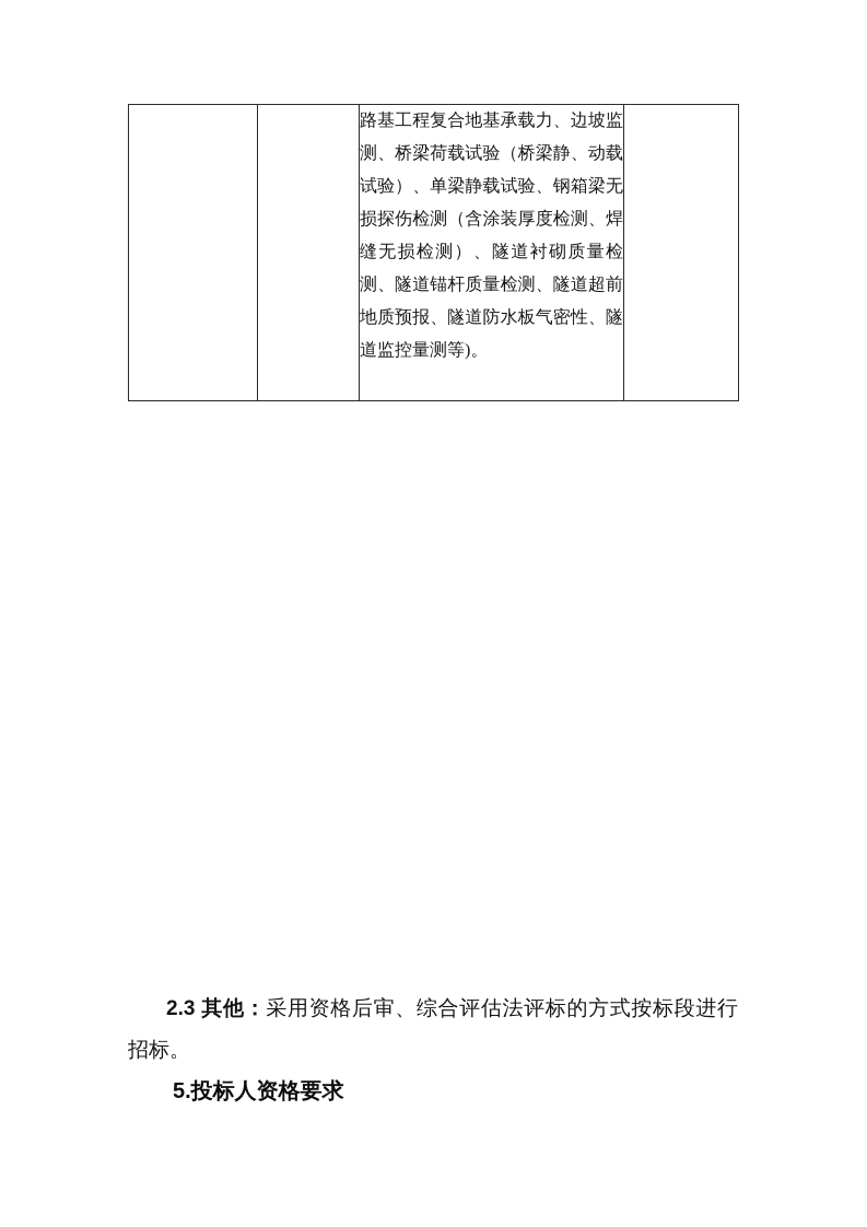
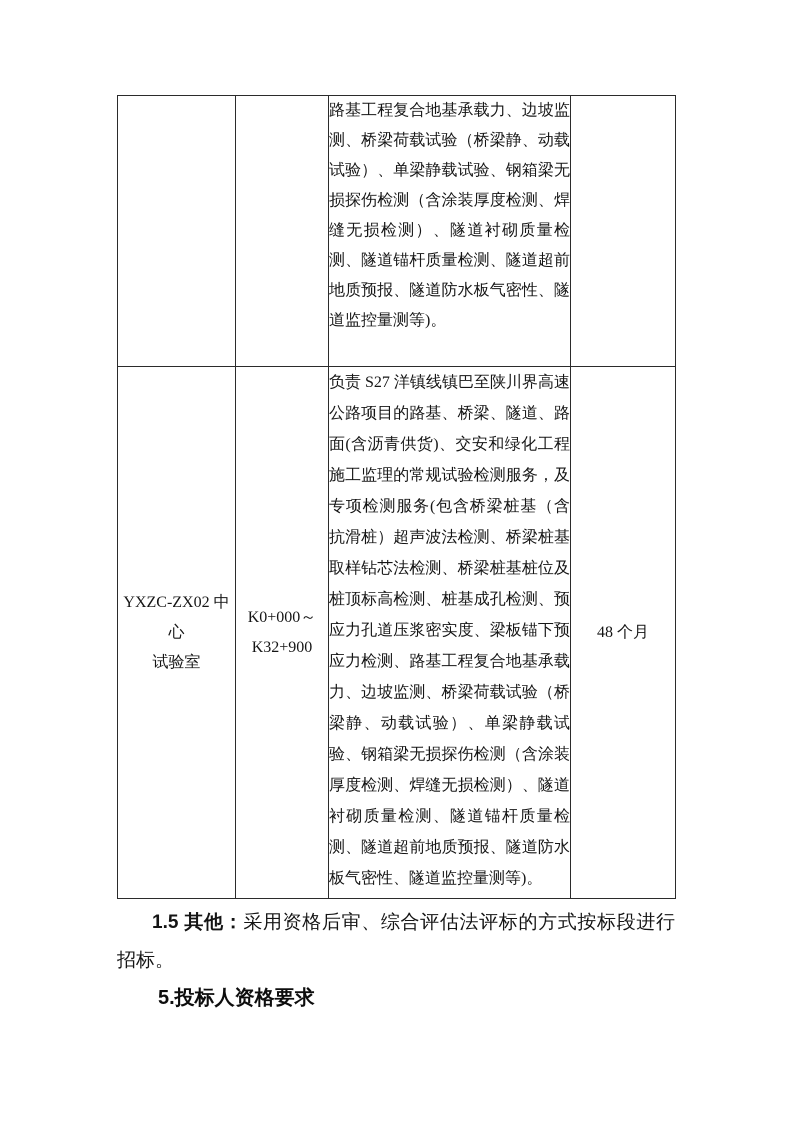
  		路基工程复合地基承载力、边坡监测、桥梁荷载试验（桥梁静、动载试验）、单梁静载试验、钢箱梁无损探伤检测（含涂装厚度检测、焊缝无损检测）、隧道衬砌质量检测、隧道锚杆质量检测、隧道超前地质预报、隧道防水板气密性、隧道监控量测等)。
+ YXZC-ZX02 中心 试验室	K0+000～ K32+900	负责 S27 洋镇线镇巴至陕川界高速公路项目的路基、桥梁、隧道、路面(含沥青供货)、交安和绿化工程施工监理的常规试验检测服务，及专项检测服务(包含桥梁桩基（含抗滑桩）超声波法检测、桥梁桩基取样钻芯法检测、桥梁桩基桩位及桩顶标高检测、桩基成孔检测、预应力孔道压浆密实度、梁板锚下预应力检测、路基工程复合地基承载力、边坡监测、桥梁荷载试验（桥梁静、动载试验）、单梁静载试验、钢箱梁无损探伤检测（含涂装厚度检测、焊缝无损检测）、隧道衬砌质量检测、隧道锚杆质量检测、隧道超前地质预报、隧道防水板气密性、隧道监控量测等)。	48 个月
- 2.3 其他：采用资格后审、综合评估法评标的方式按标段进行招标。
+ 1.5 其他：采用资格后审、综合评估法评标的方式按标段进行招标。
  5.投标人资格要求
